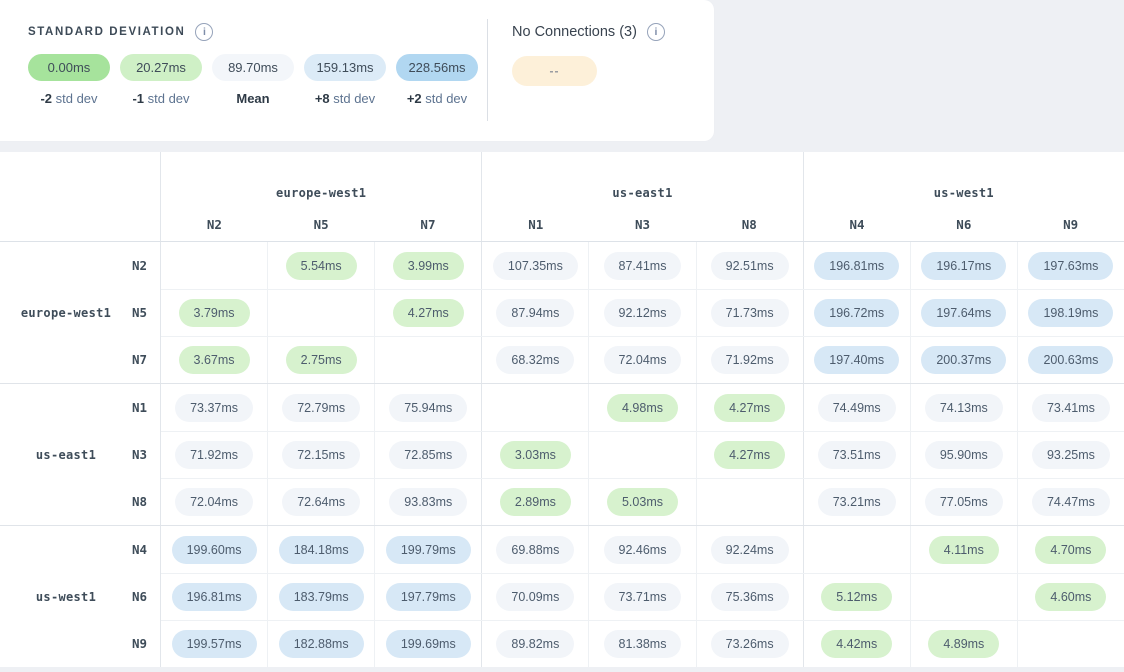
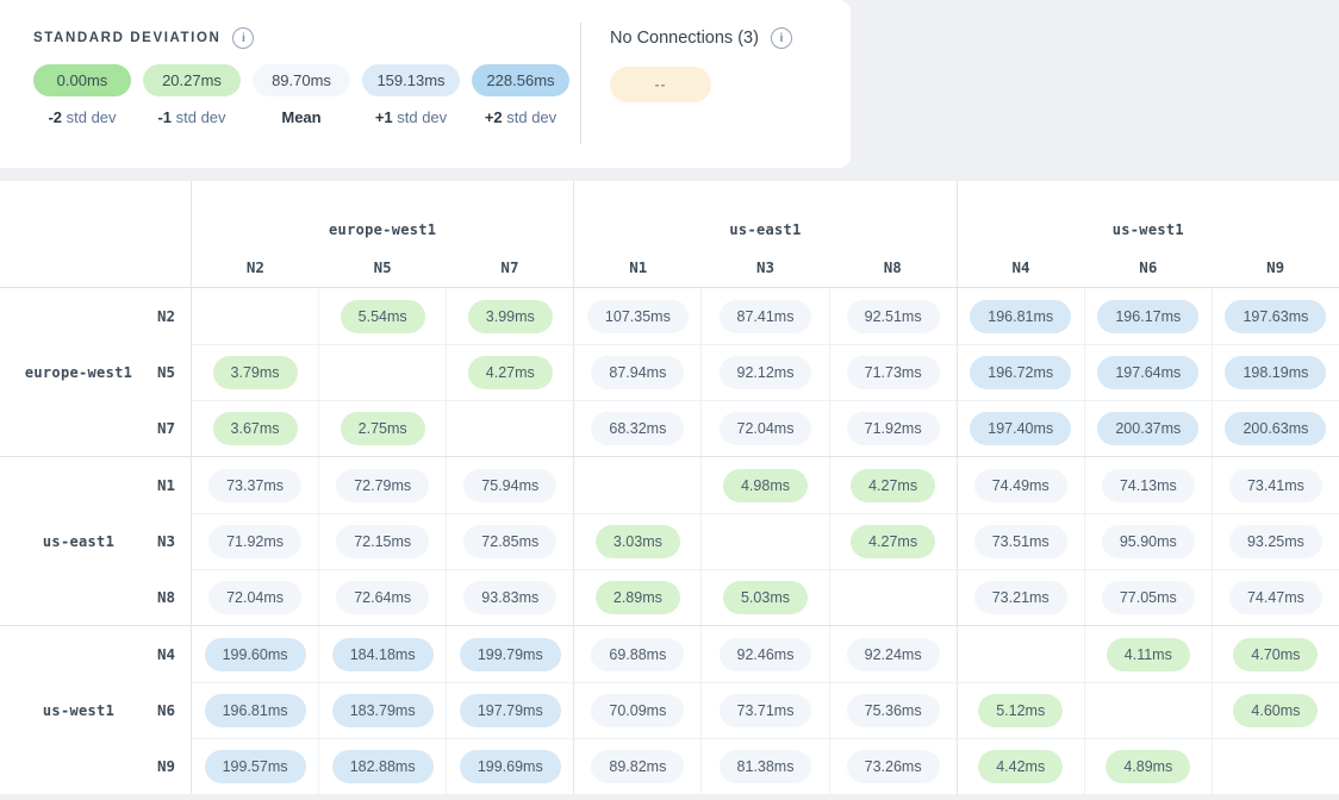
  STANDARD DEVIATION
  i
  0.00ms
  20.27ms
  89.70ms
  159.13ms
  228.56ms
  -2 std dev
  -1 std dev
  Mean
- +8 std dev
+ +1 std dev
  +2 std dev
  No Connections (3)
  i
  --
  europe-west1
  N2
  N5
  N7
  us-east1
  N1
  N3
  N8
  us-west1
  N4
  N6
  N9
  europe-west1
  N2
  N5
  N7
  5.54ms
  3.99ms
  107.35ms
  87.41ms
  92.51ms
  196.81ms
  196.17ms
  197.63ms
  3.79ms
  4.27ms
  87.94ms
  92.12ms
  71.73ms
  196.72ms
  197.64ms
  198.19ms
  3.67ms
  2.75ms
  68.32ms
  72.04ms
  71.92ms
  197.40ms
  200.37ms
  200.63ms
  us-east1
  N1
  N3
  N8
  73.37ms
  72.79ms
  75.94ms
  4.98ms
  4.27ms
  74.49ms
  74.13ms
  73.41ms
  71.92ms
  72.15ms
  72.85ms
  3.03ms
  4.27ms
  73.51ms
  95.90ms
  93.25ms
  72.04ms
  72.64ms
  93.83ms
  2.89ms
  5.03ms
  73.21ms
  77.05ms
  74.47ms
  us-west1
  N4
  N6
  N9
  199.60ms
  184.18ms
  199.79ms
  69.88ms
  92.46ms
  92.24ms
  4.11ms
  4.70ms
  196.81ms
  183.79ms
  197.79ms
  70.09ms
  73.71ms
  75.36ms
  5.12ms
  4.60ms
  199.57ms
  182.88ms
  199.69ms
  89.82ms
  81.38ms
  73.26ms
  4.42ms
  4.89ms
